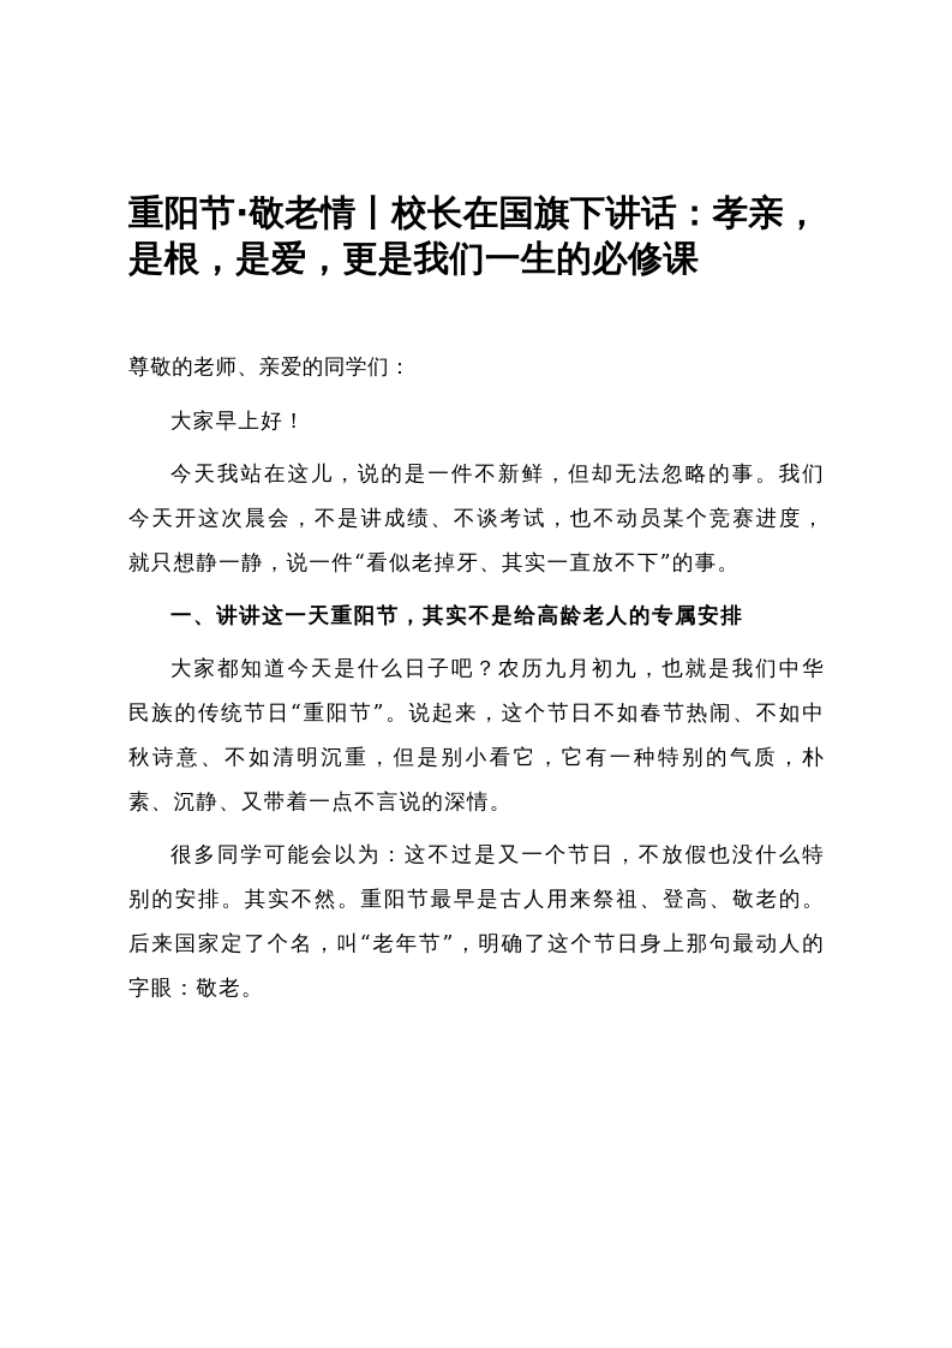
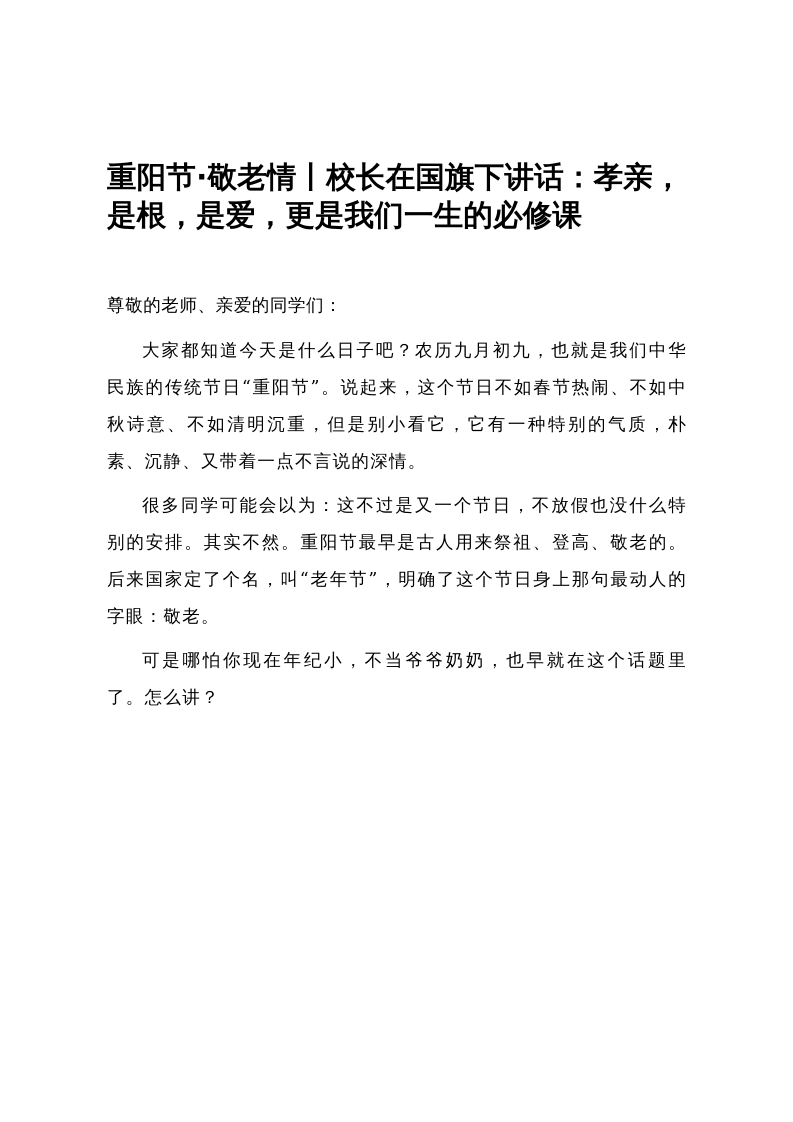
  重阳节·敬老情丨校长在国旗下讲话：孝亲，是根，是爱，更是我们一生的必修课
  尊敬的老师、亲爱的同学们：
- 大家早上好！
- 今天我站在这儿，说的是一件不新鲜，但却无法忽略的事。我们今天开这次晨会，不是讲成绩、不谈考试，也不动员某个竞赛进度，就只想静一静，说一件“看似老掉牙、其实一直放不下”的事。
- 一、讲讲这一天重阳节，其实不是给高龄老人的专属安排
  大家都知道今天是什么日子吧？农历九月初九，也就是我们中华民族的传统节日“重阳节”。说起来，这个节日不如春节热闹、不如中秋诗意、不如清明沉重，但是别小看它，它有一种特别的气质，朴素、沉静、又带着一点不言说的深情。
  很多同学可能会以为：这不过是又一个节日，不放假也没什么特别的安排。其实不然。重阳节最早是古人用来祭祖、登高、敬老的。后来国家定了个名，叫“老年节”，明确了这个节日身上那句最动人的字眼：敬老。
+ 可是哪怕你现在年纪小，不当爷爷奶奶，也早就在这个话题里了。怎么讲？
